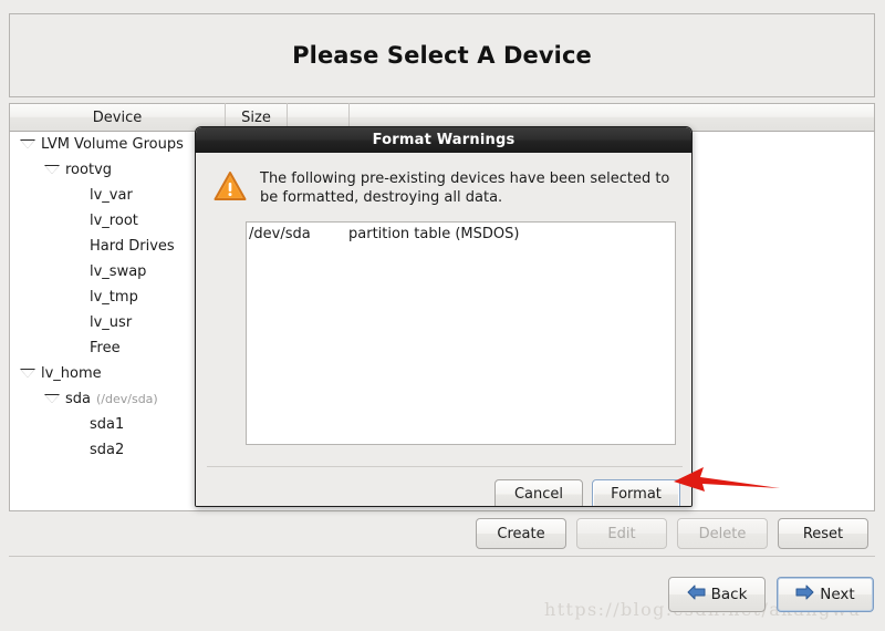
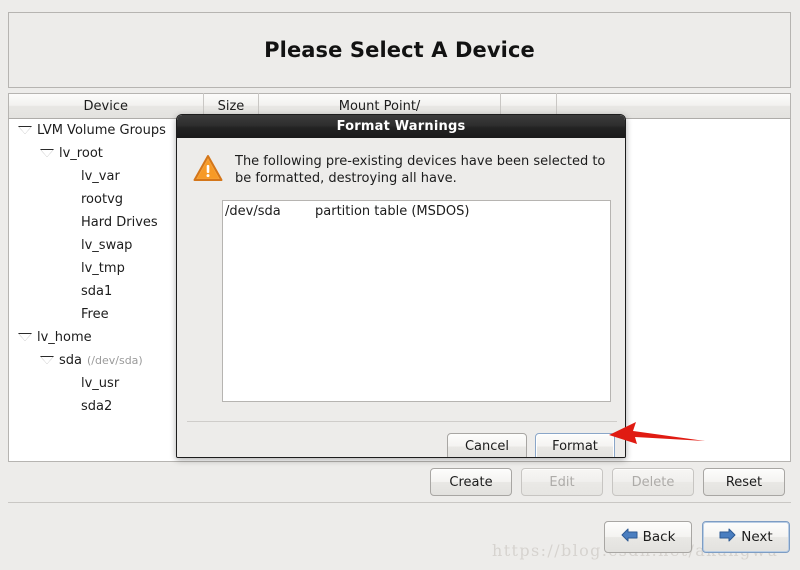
  Please Select A Device
  Device
  Size
+ Mount Point/
  LVM Volume Groups
- rootvg
+ lv_root
  lv_var
- lv_root
+ rootvg
  Hard Drives
  lv_swap
  lv_tmp
- lv_usr
+ sda1
  Free
  lv_home
  sda
  (/dev/sda)
- sda1
+ lv_usr
  sda2
  Create
  Edit
  Delete
  Reset
  Back
  Next
  Format Warnings
- The following pre-existing devices have been selected to be formatted, destroying all data.
+ The following pre-existing devices have been selected to be formatted, destroying all have.
  /dev/sda
  partition table (MSDOS)
  Cancel
  Format
